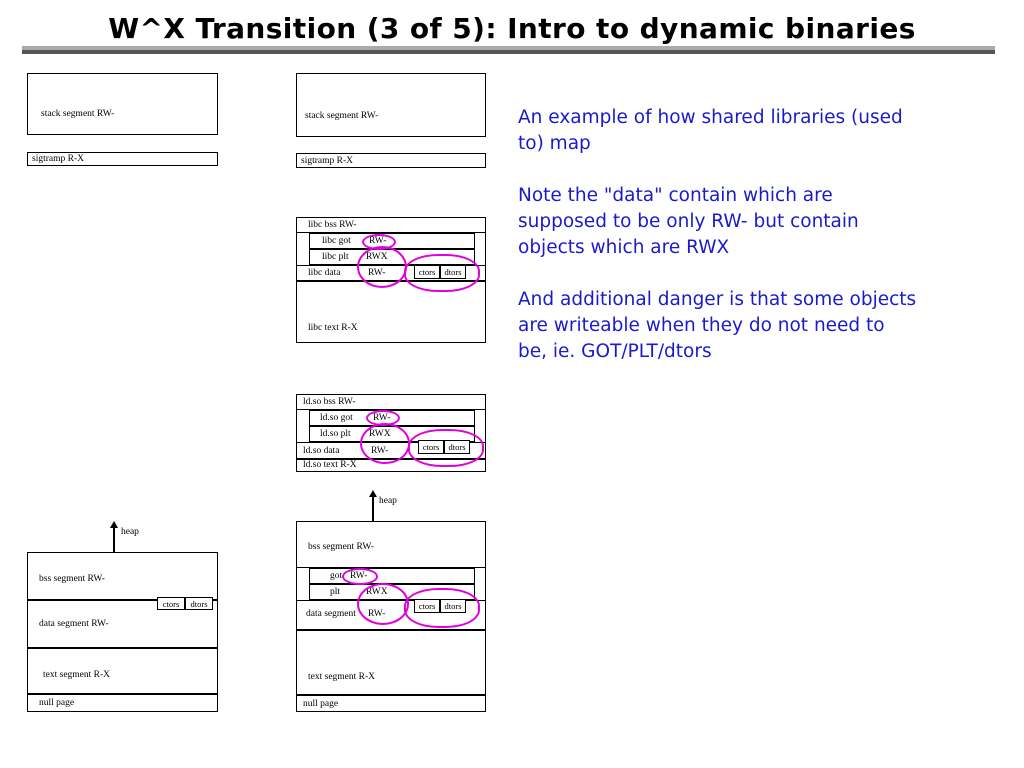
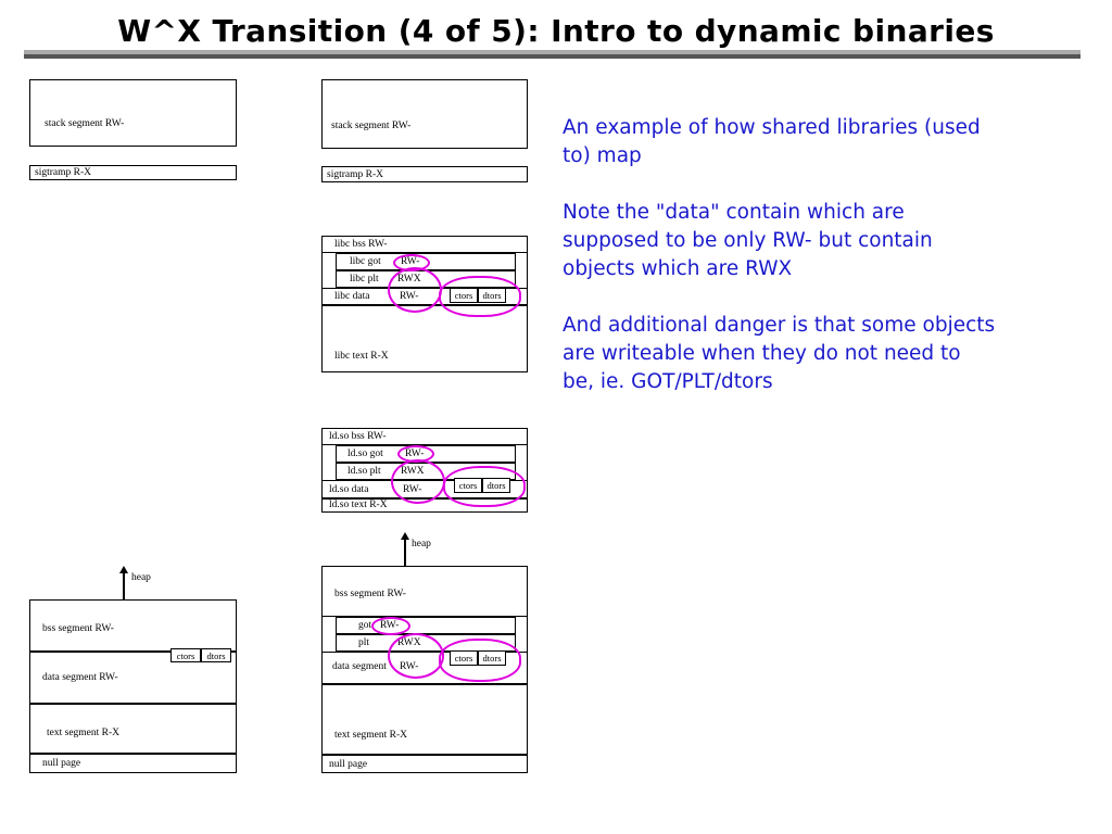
- W^X Transition (3 of 5): Intro to dynamic binaries
+ W^X Transition (4 of 5): Intro to dynamic binaries
  stack segment RW-
  sigtramp R-X
  heap
  bss segment RW-
  data segment RW-
  ctors
  dtors
  text segment R-X
  null page
  stack segment RW-
  sigtramp R-X
  libc bss RW-
  libc got
  RW-
  libc plt
  RWX
  libc data
  RW-
  ctors
  dtors
  libc text R-X
  ld.so bss RW-
  ld.so got
  RW-
  ld.so plt
  RWX
  ld.so data
  RW-
  ctors
  dtors
  ld.so text R-X
  heap
  bss segment RW-
  got
  RW-
  plt
  RWX
  data segment
  RW-
  ctors
  dtors
  text segment R-X
  null page
  An example of how shared libraries (used to) map
  Note the "data" contain which are supposed to be only RW- but contain objects which are RWX
  And additional danger is that some objects are writeable when they do not need to be, ie. GOT/PLT/dtors
